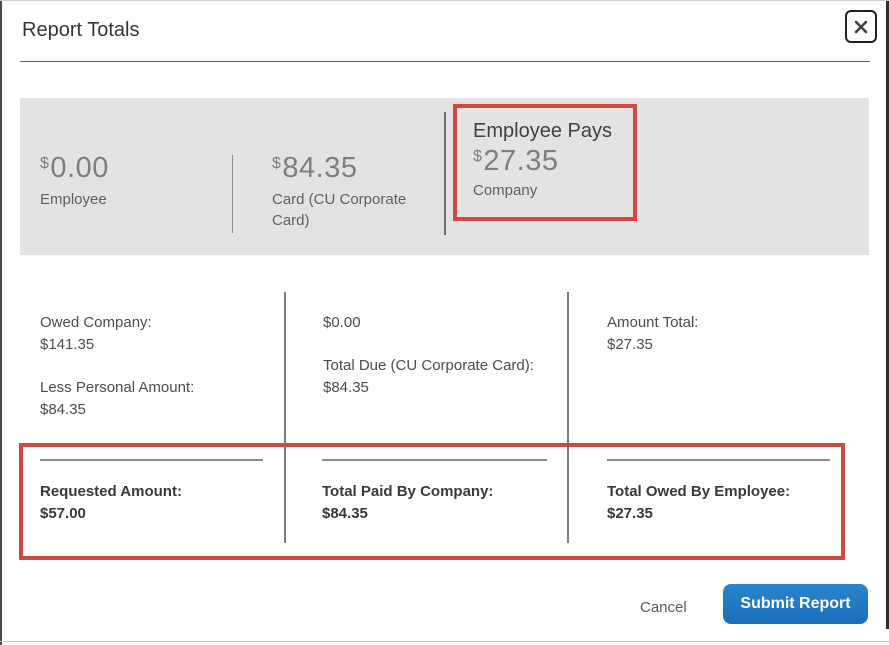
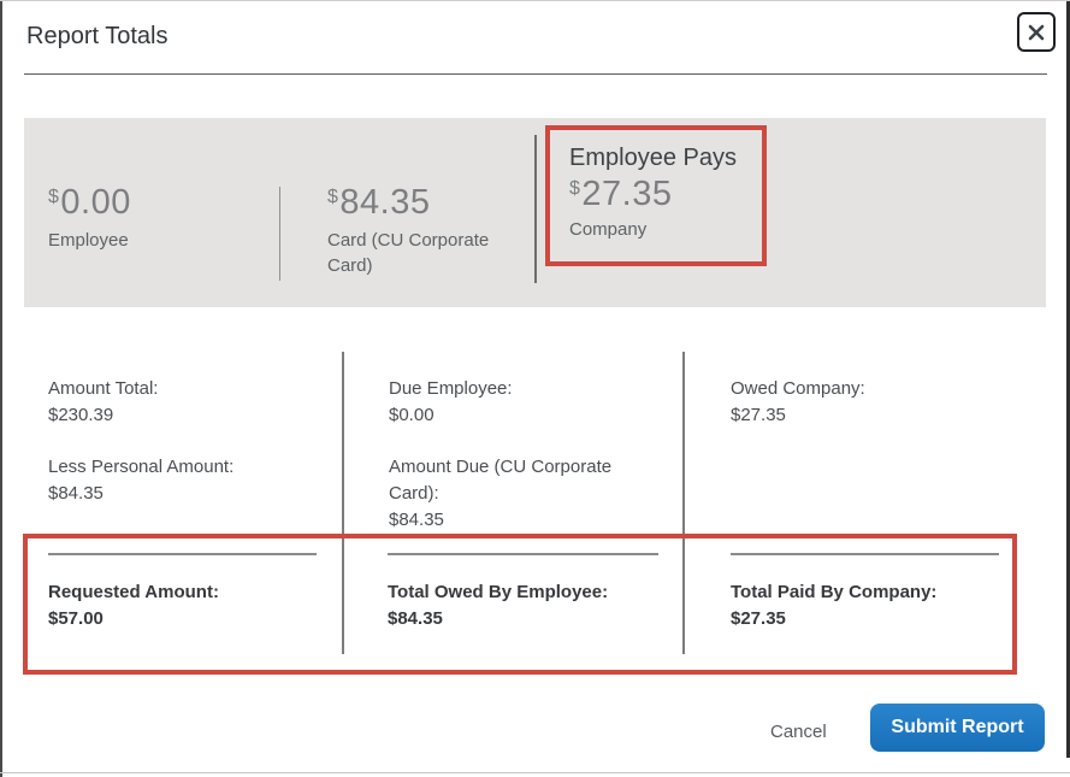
  Report Totals
  $0.00
  Employee
  $84.35
  Card (CU Corporate Card)
  Employee Pays
  $27.35
  Company
- Owed Company:
+ Amount Total:
- $141.35
+ $230.39
  Less Personal Amount:
  $84.35
+ Due Employee:
  $0.00
- Total Due (CU Corporate Card):
+ Amount Due (CU Corporate Card):
  $84.35
- Amount Total:
+ Owed Company:
  $27.35
  Requested Amount:
  $57.00
- Total Paid By Company:
+ Total Owed By Employee:
  $84.35
- Total Owed By Employee:
+ Total Paid By Company:
  $27.35
  Cancel
  Submit Report
